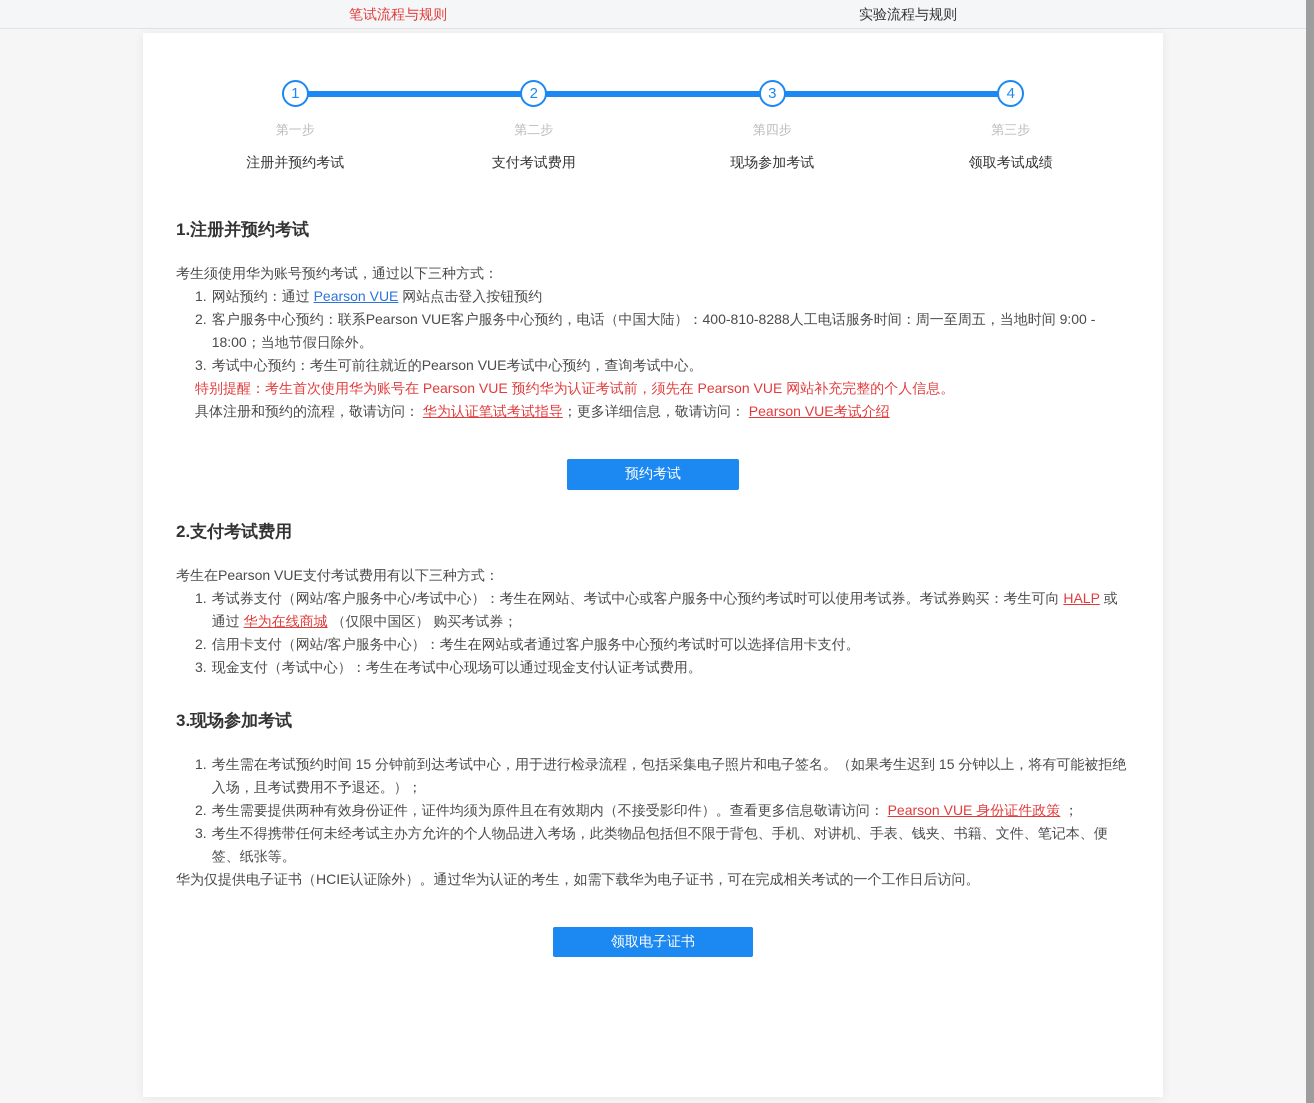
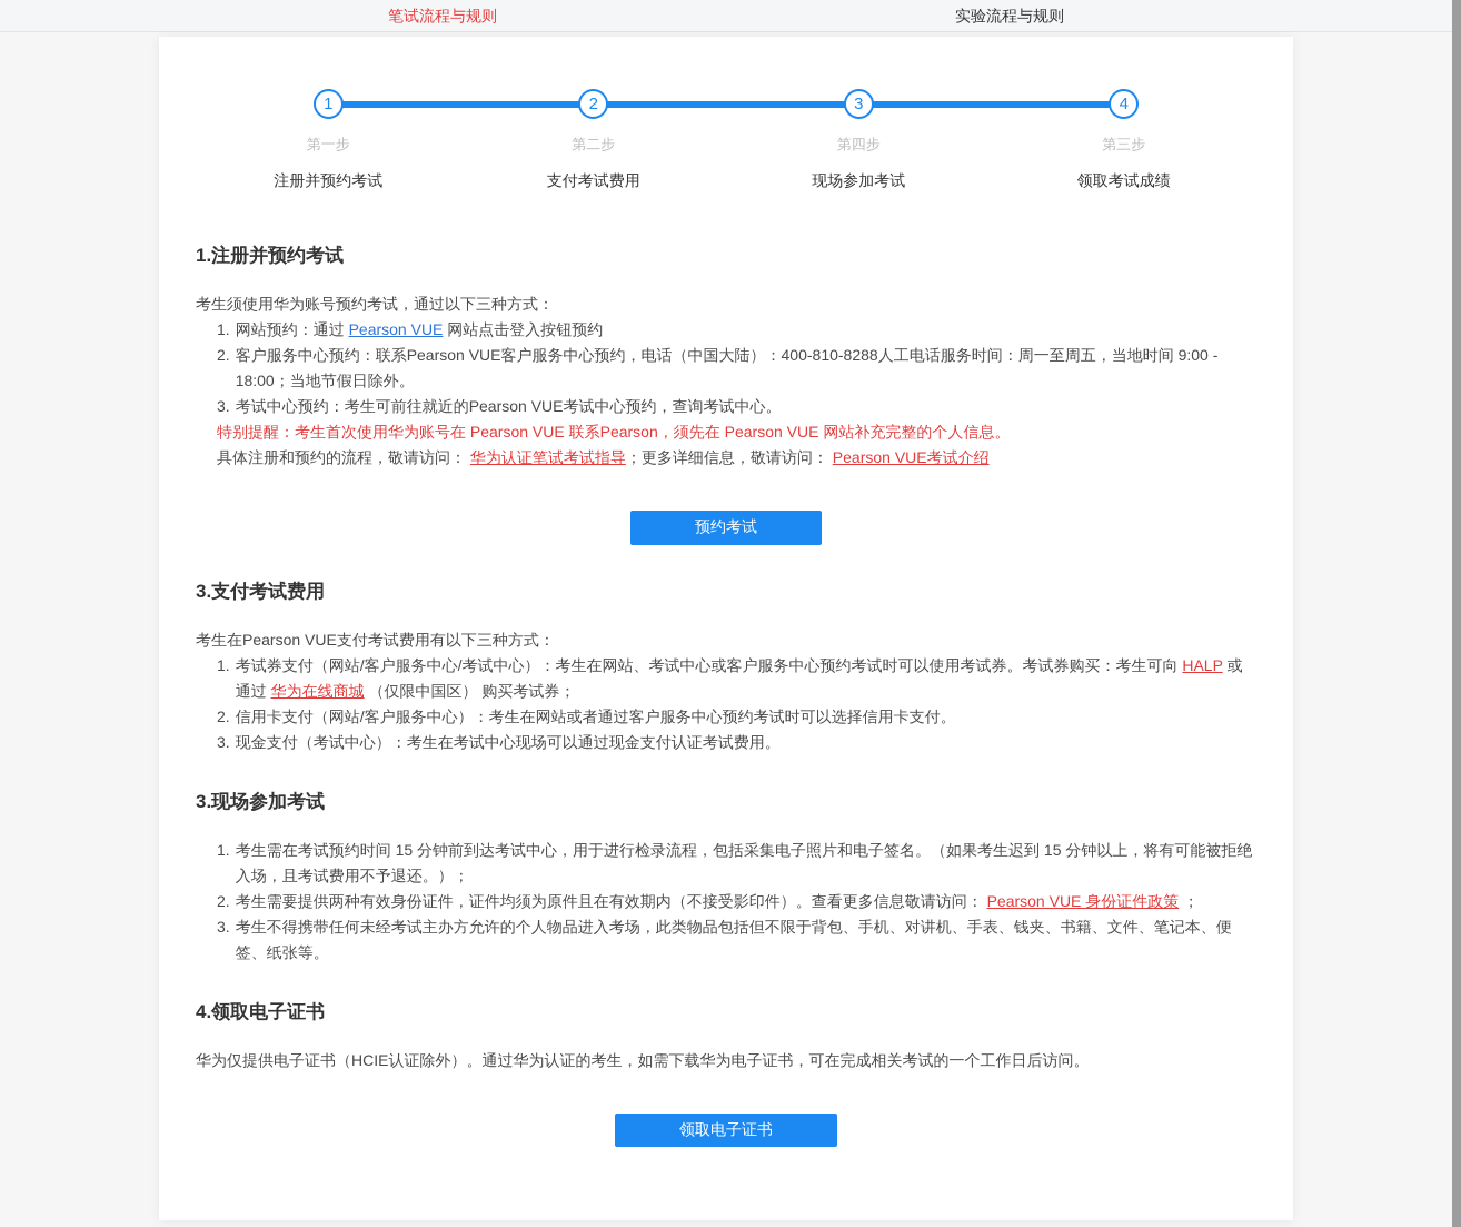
  笔试流程与规则
  实验流程与规则
  1
  第一步
  注册并预约考试
  2
  第二步
  支付考试费用
  3
  第四步
  现场参加考试
  4
  第三步
  领取考试成绩
  1.注册并预约考试
  考生须使用华为账号预约考试，通过以下三种方式：
  1.
  网站预约：通过 Pearson VUE 网站点击登入按钮预约
  2.
  客户服务中心预约：联系Pearson VUE客户服务中心预约，电话（中国大陆）：400-810-8288人工电话服务时间：周一至周五，当地时间 9:00 - 18:00；当地节假日除外。
  3.
  考试中心预约：考生可前往就近的Pearson VUE考试中心预约，查询考试中心。
- 特别提醒：考生首次使用华为账号在 Pearson VUE 预约华为认证考试前，须先在 Pearson VUE 网站补充完整的个人信息。
+ 特别提醒：考生首次使用华为账号在 Pearson VUE 联系Pearson，须先在 Pearson VUE 网站补充完整的个人信息。
  具体注册和预约的流程，敬请访问： 华为认证笔试考试指导；更多详细信息，敬请访问： Pearson VUE考试介绍
  预约考试
- 2.支付考试费用
+ 3.支付考试费用
  考生在Pearson VUE支付考试费用有以下三种方式：
  1.
  考试券支付（网站/客户服务中心/考试中心）：考生在网站、考试中心或客户服务中心预约考试时可以使用考试券。考试券购买：考生可向 HALP 或通过 华为在线商城 （仅限中国区） 购买考试券；
  2.
  信用卡支付（网站/客户服务中心）：考生在网站或者通过客户服务中心预约考试时可以选择信用卡支付。
  3.
  现金支付（考试中心）：考生在考试中心现场可以通过现金支付认证考试费用。
  3.现场参加考试
  1.
  考生需在考试预约时间 15 分钟前到达考试中心，用于进行检录流程，包括采集电子照片和电子签名。（如果考生迟到 15 分钟以上，将有可能被拒绝入场，且考试费用不予退还。）；
  2.
  考生需要提供两种有效身份证件，证件均须为原件且在有效期内（不接受影印件）。查看更多信息敬请访问： Pearson VUE 身份证件政策 ；
  3.
  考生不得携带任何未经考试主办方允许的个人物品进入考场，此类物品包括但不限于背包、手机、对讲机、手表、钱夹、书籍、文件、笔记本、便签、纸张等。
+ 4.领取电子证书
  华为仅提供电子证书（HCIE认证除外）。通过华为认证的考生，如需下载华为电子证书，可在完成相关考试的一个工作日后访问。
  领取电子证书
